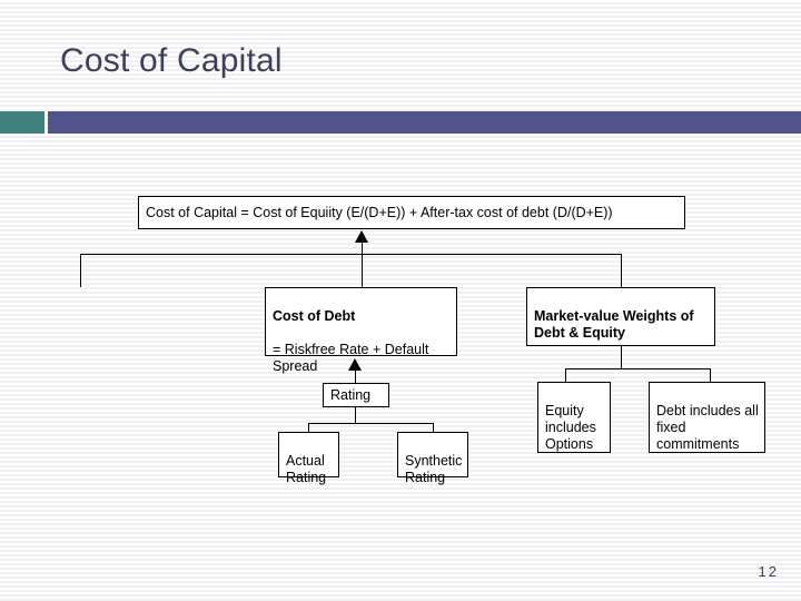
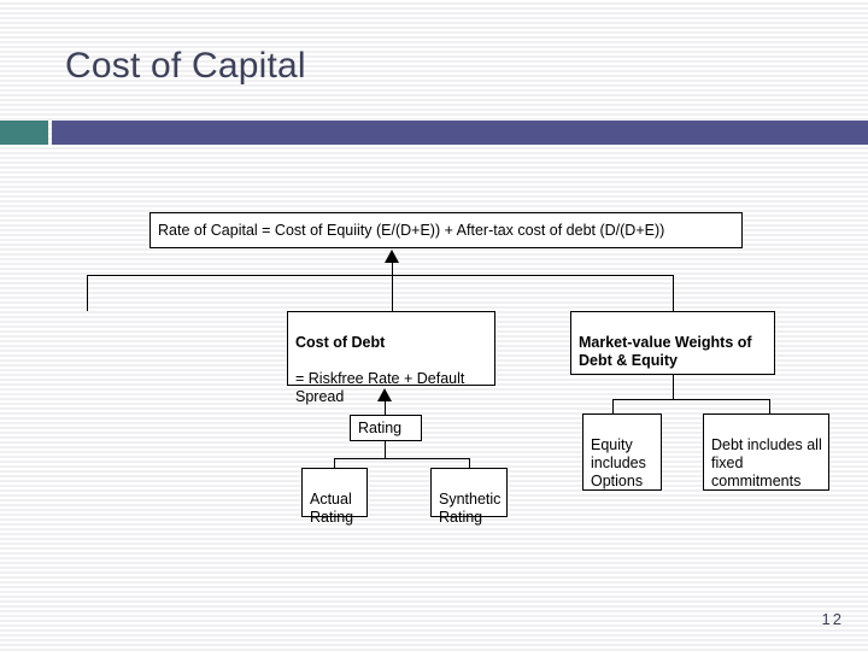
  Cost of Capital
- Cost of Capital = Cost of Equiity (E/(D+E)) + After-tax cost of debt (D/(D+E))
+ Rate of Capital = Cost of Equiity (E/(D+E)) + After-tax cost of debt (D/(D+E))
  Cost of Debt
  = Riskfree Rate + Default Spread
  Market-value Weights of Debt & Equity
  Rating
  Actual Rating
  Synthetic Rating
  Equity includes Options
  Debt includes all fixed commitments
  12
